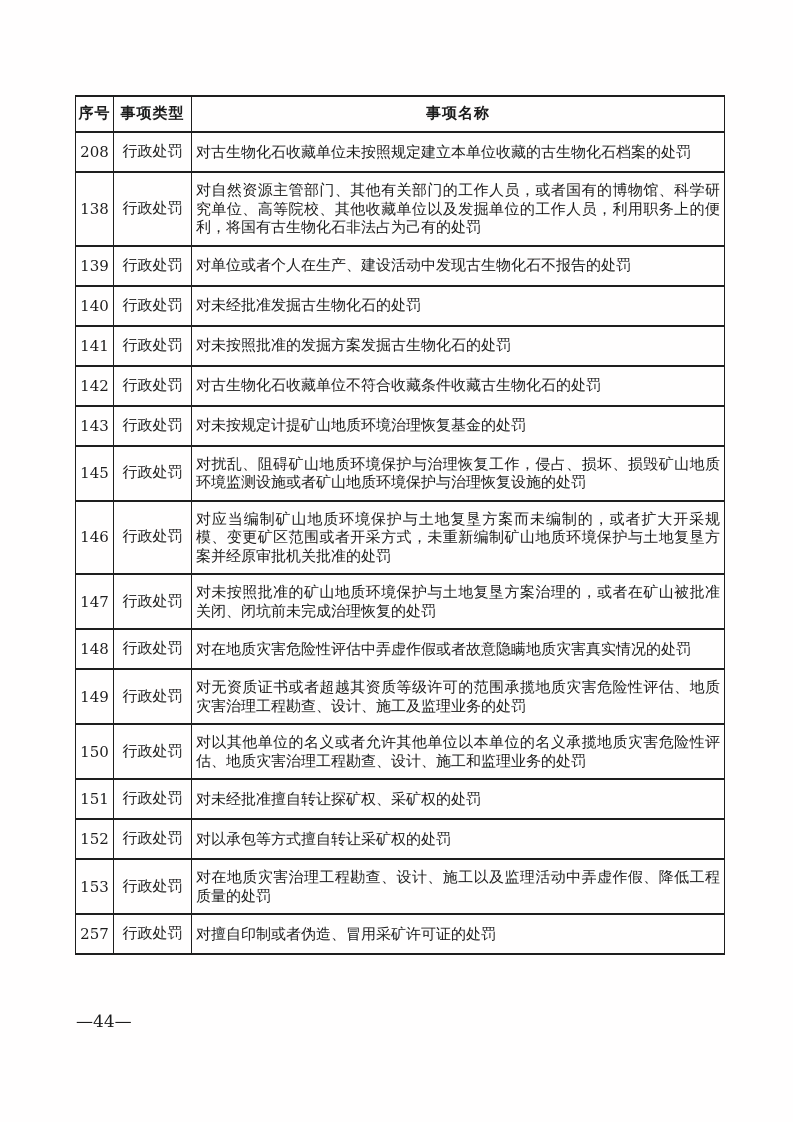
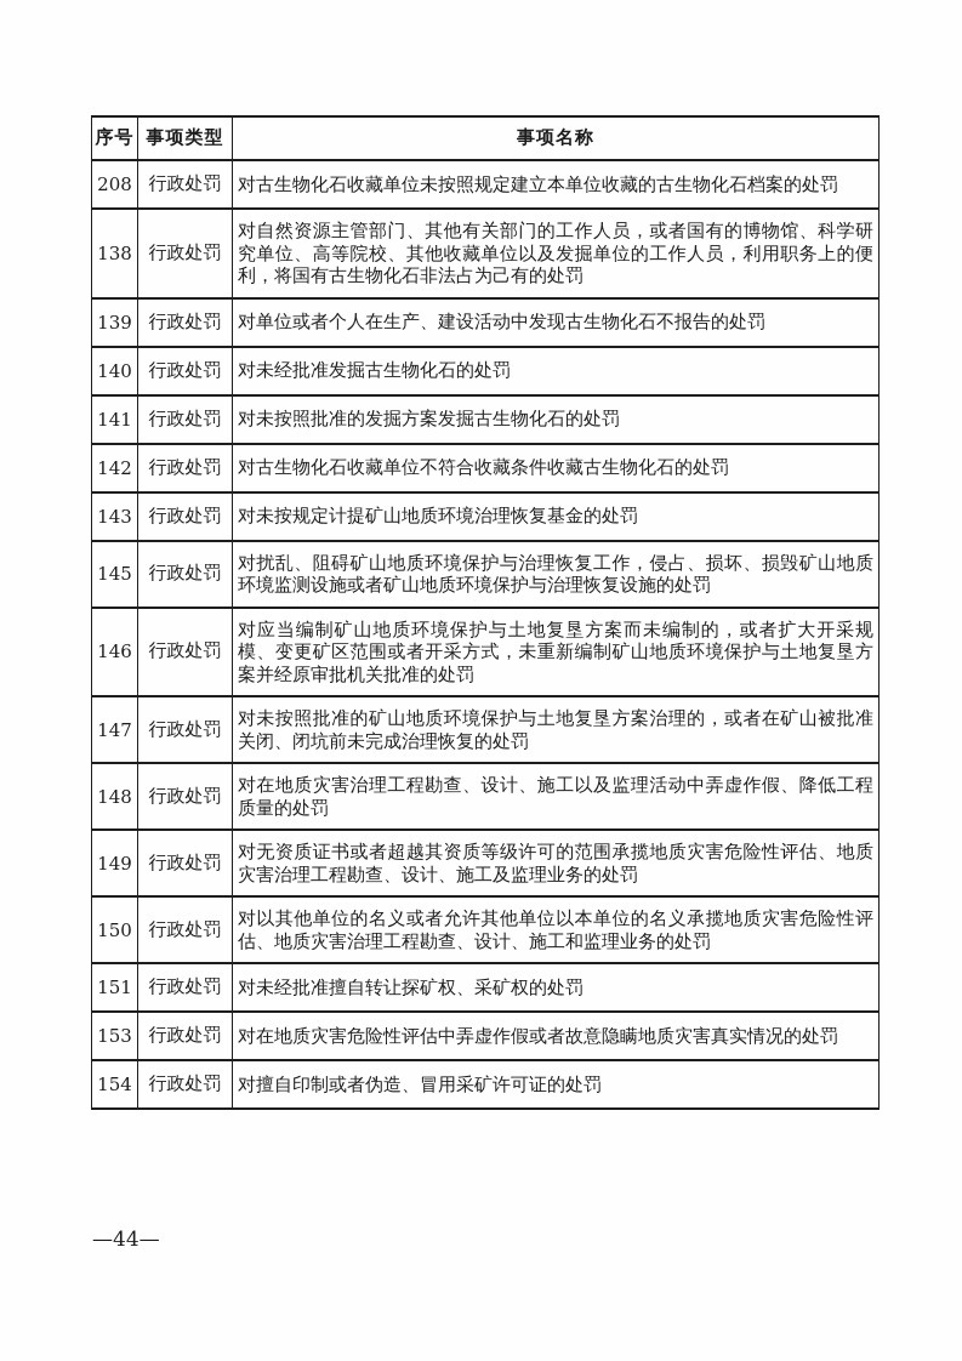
  序号	事项类型	事项名称
  208	行政处罚	对古生物化石收藏单位未按照规定建立本单位收藏的古生物化石档案的处罚
  138	行政处罚	对自然资源主管部门、其他有关部门的工作人员，或者国有的博物馆、科学研究单位、高等院校、其他收藏单位以及发掘单位的工作人员，利用职务上的便 利，将国有古生物化石非法占为己有的处罚
  139	行政处罚	对单位或者个人在生产、建设活动中发现古生物化石不报告的处罚
  140	行政处罚	对未经批准发掘古生物化石的处罚
  141	行政处罚	对未按照批准的发掘方案发掘古生物化石的处罚
  142	行政处罚	对古生物化石收藏单位不符合收藏条件收藏古生物化石的处罚
  143	行政处罚	对未按规定计提矿山地质环境治理恢复基金的处罚
  145	行政处罚	对扰乱、阻碍矿山地质环境保护与治理恢复工作，侵占、损坏、损毁矿山地质环境监测设施或者矿山地质环境保护与治理恢复设施的处罚
  146	行政处罚	对应当编制矿山地质环境保护与土地复垦方案而未编制的，或者扩大开采规模、变更矿区范围或者开采方式，未重新编制矿山地质环境保护与土地复垦方案并经原审批机关批准的处罚
  147	行政处罚	对未按照批准的矿山地质环境保护与土地复垦方案治理的，或者在矿山被批准关闭、闭坑前未完成治理恢复的处罚
- 148	行政处罚	对在地质灾害危险性评估中弄虚作假或者故意隐瞒地质灾害真实情况的处罚
+ 148	行政处罚	对在地质灾害治理工程勘查、设计、施工以及监理活动中弄虚作假、降低工程质量的处罚
  149	行政处罚	对无资质证书或者超越其资质等级许可的范围承揽地质灾害危险性评估、地质灾害治理工程勘查、设计、施工及监理业务的处罚
  150	行政处罚	对以其他单位的名义或者允许其他单位以本单位的名义承揽地质灾害危险性评估、地质灾害治理工程勘查、设计、施工和监理业务的处罚
  151	行政处罚	对未经批准擅自转让探矿权、采矿权的处罚
- 152	行政处罚	对以承包等方式擅自转让采矿权的处罚
- 153	行政处罚	对在地质灾害治理工程勘查、设计、施工以及监理活动中弄虚作假、降低工程质量的处罚
+ 153	行政处罚	对在地质灾害危险性评估中弄虚作假或者故意隐瞒地质灾害真实情况的处罚
- 257	行政处罚	对擅自印制或者伪造、冒用采矿许可证的处罚
+ 154	行政处罚	对擅自印制或者伪造、冒用采矿许可证的处罚
  —44—
